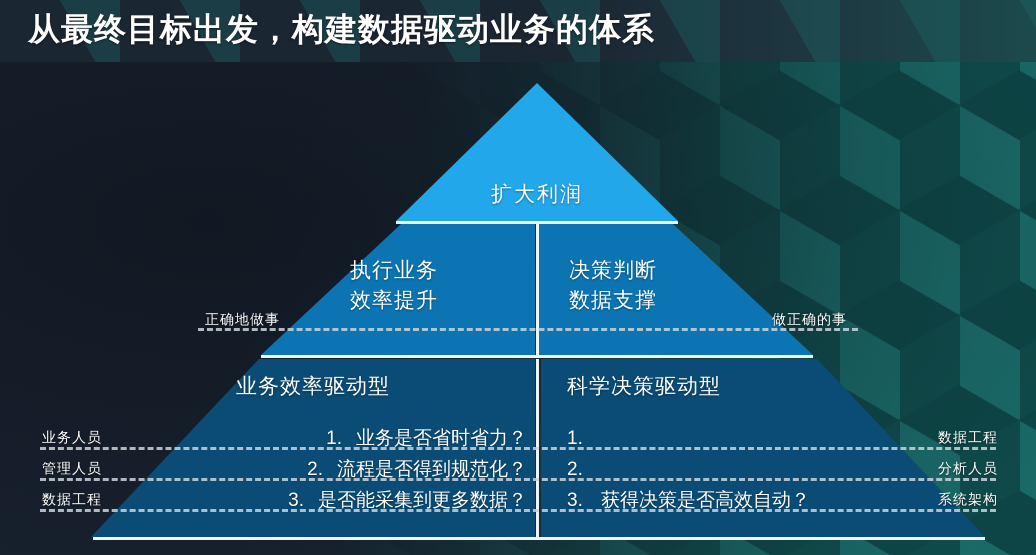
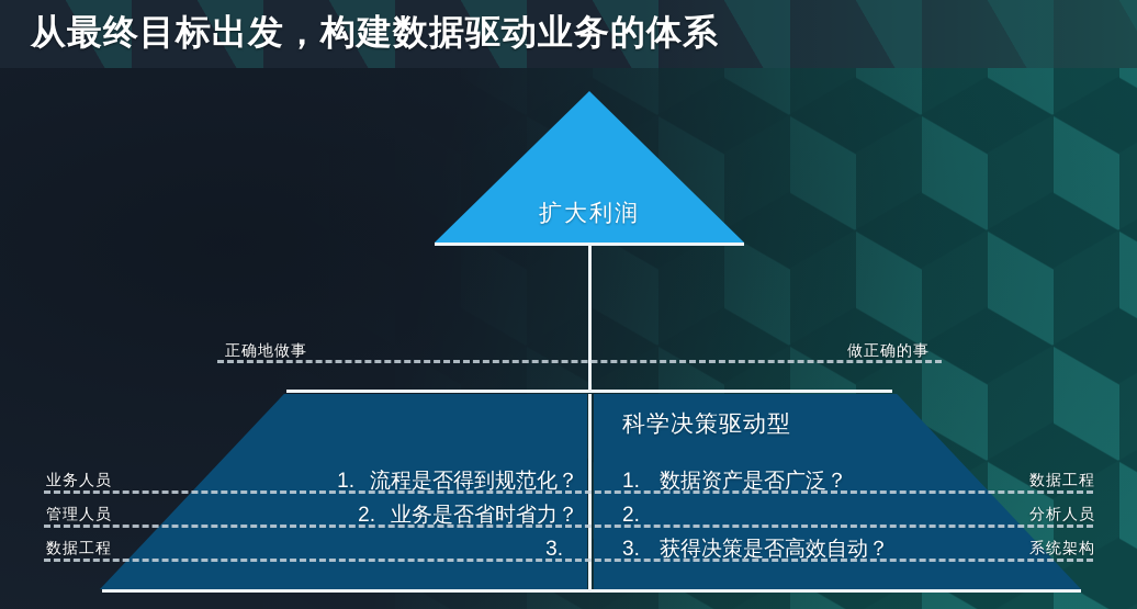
  从最终目标出发，构建数据驱动业务的体系
  扩大利润
- 执行业务
- 效率提升
- 决策判断
- 数据支撑
- 业务效率驱动型
  科学决策驱动型
  1.
- 业务是否省时省力？
+ 流程是否得到规范化？
  2.
- 流程是否得到规范化？
+ 业务是否省时省力？
  3.
- 是否能采集到更多数据？
  1.
+ 数据资产是否广泛？
  2.
  3.
  获得决策是否高效自动？
  正确地做事
  做正确的事
  业务人员
  管理人员
  数据工程
  数据工程
  分析人员
  系统架构
